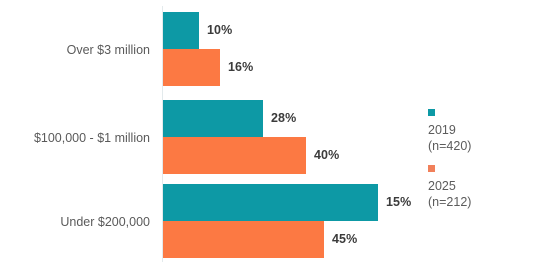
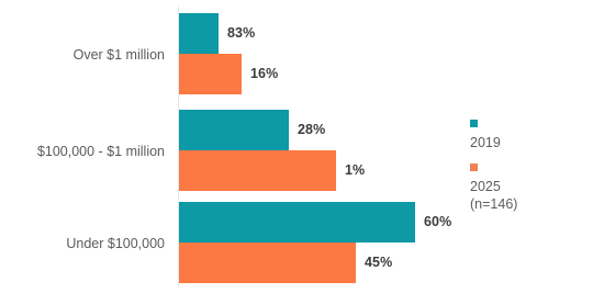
- Over $3 million
+ Over $1 million
  $100,000 - $1 million
- Under $200,000
+ Under $100,000
- 10%
+ 83%
  16%
  28%
- 40%
+ 1%
- 15%
+ 60%
  45%
  2019
- (n=420)
  2025
- (n=212)
+ (n=146)
